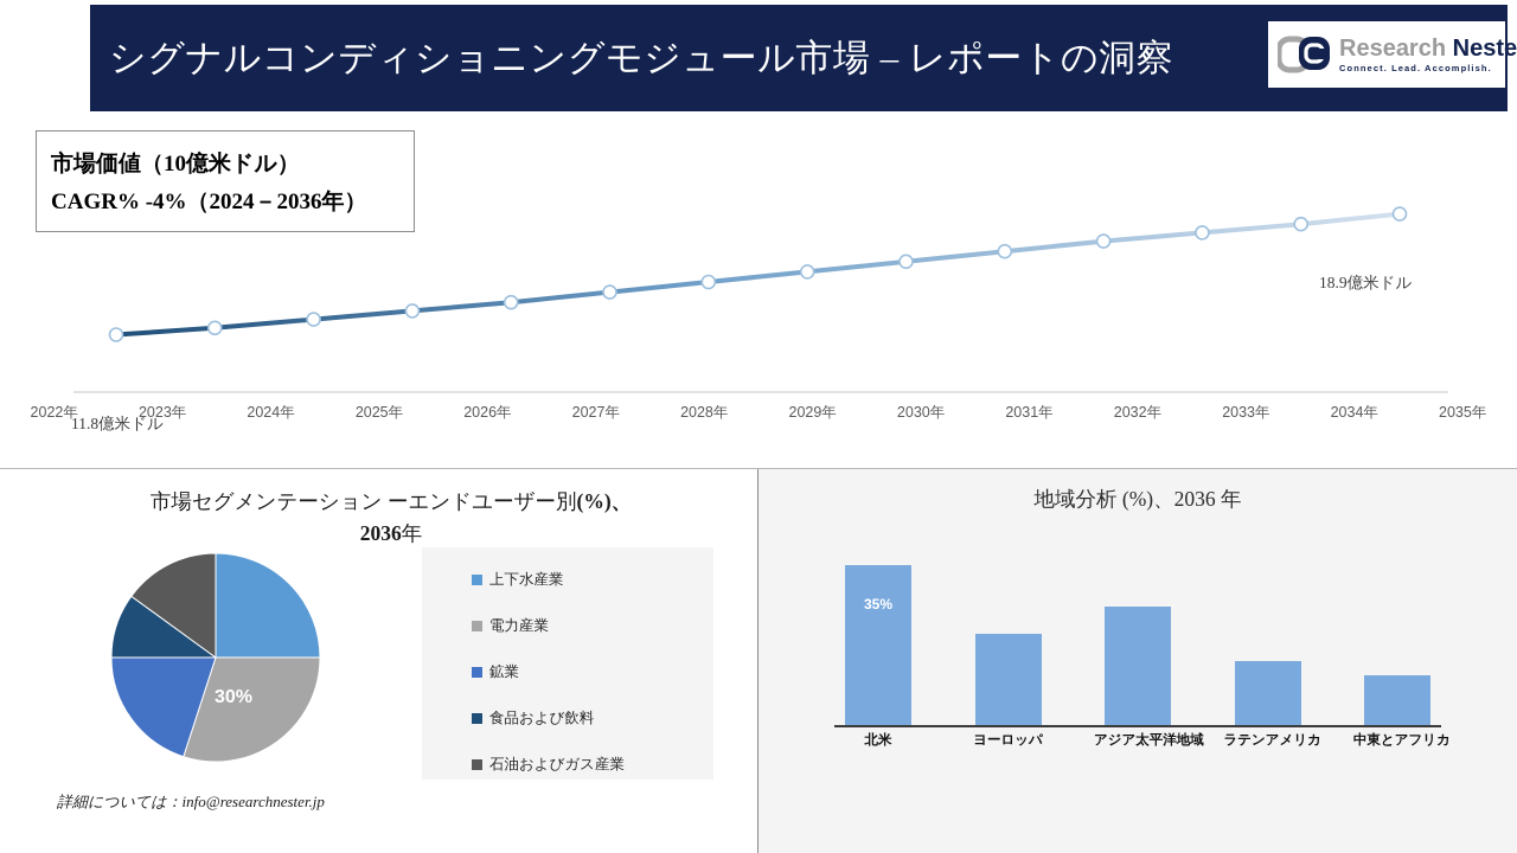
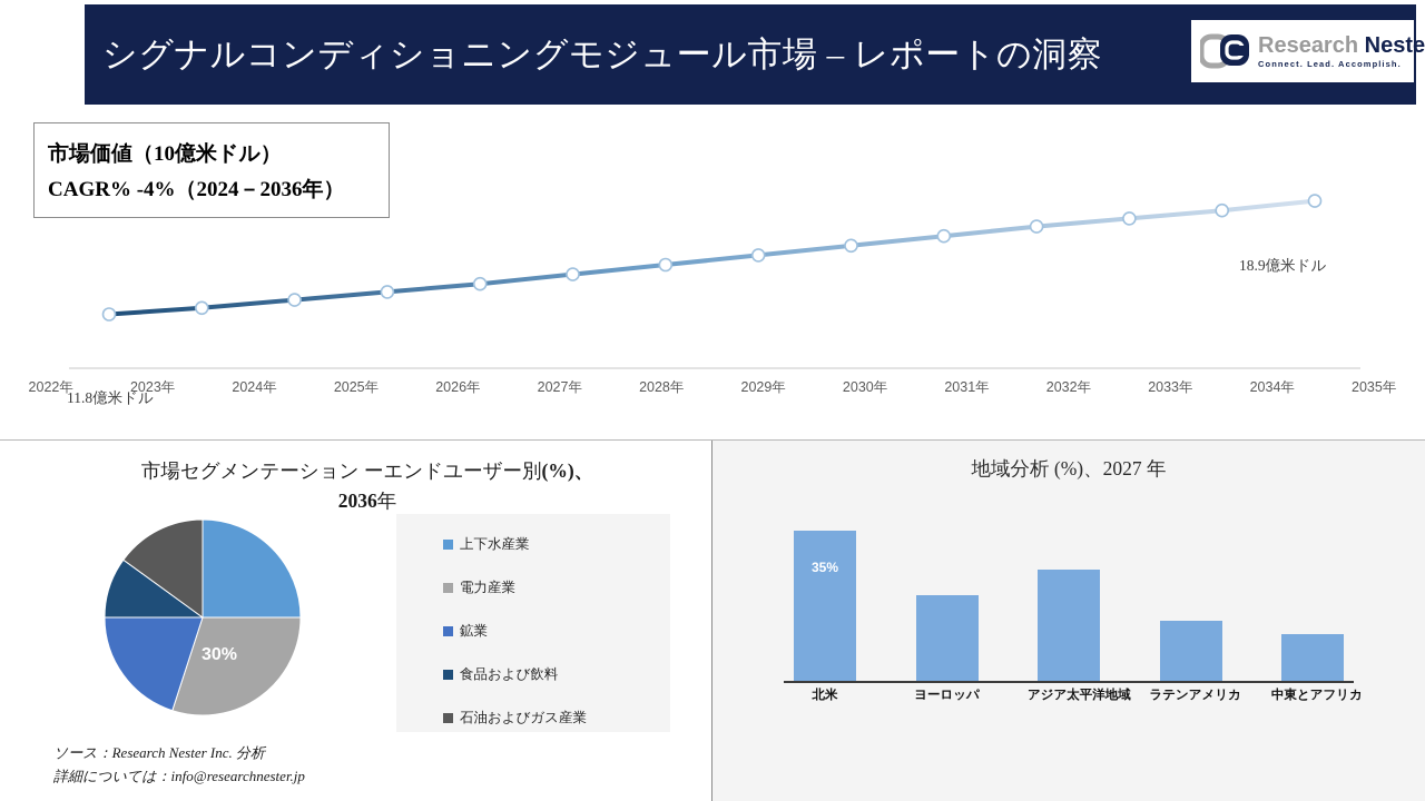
  シグナルコンディショニングモジュール市場 – レポートの洞察
  Research Neste
  Connect. Lead. Accomplish.
  市場価値（10億米ドル）
  CAGR% -4%（2024－2036年）
  11.8億米ドル
  18.9億米ドル
  2022年
  2023年
  2024年
  2025年
  2026年
  2027年
  2028年
  2029年
  2030年
  2031年
  2032年
  2033年
  2034年
  2035年
  市場セグメンテーション ーエンドユーザー別(%)、
  2036年
  30%
  上下水産業
  電力産業
  鉱業
  食品および飲料
  石油およびガス産業
+ ソース：Research Nester Inc. 分析
  詳細については：info@researchnester.jp
- 地域分析 (%)、2036 年
+ 地域分析 (%)、2027 年
  35%
  北米
  ヨーロッパ
  アジア太平洋地域
  ラテンアメリカ
  中東とアフリカ
